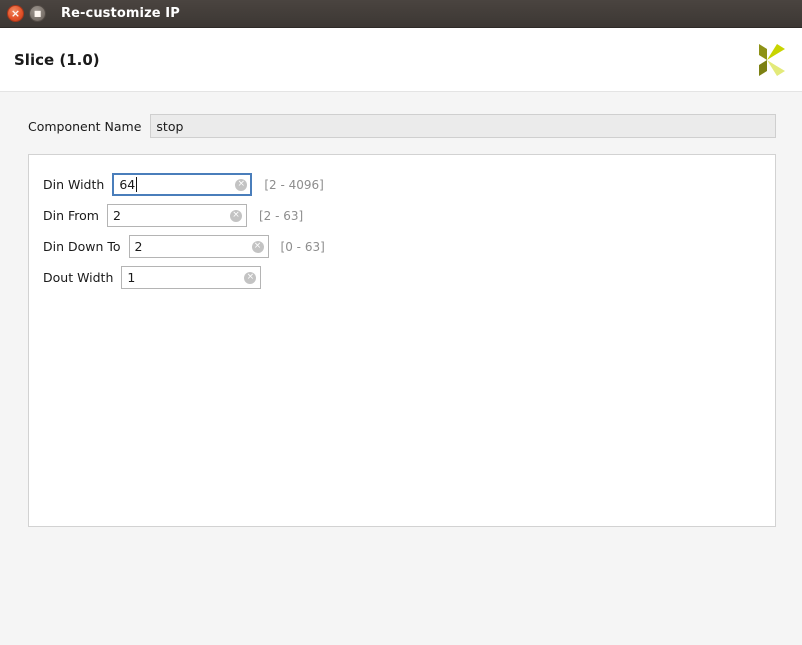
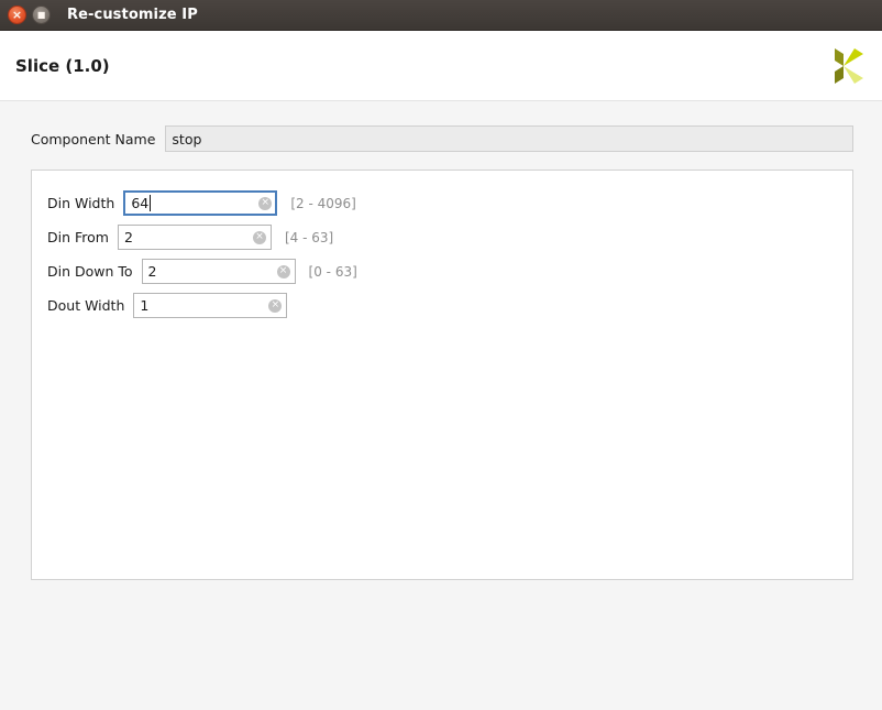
  ×
  ■
  Re-customize IP
  Slice (1.0)
  Component Name
  stop
  Din Width
  64
  ×
  [2 - 4096]
  Din From
  2
  ×
- [2 - 63]
+ [4 - 63]
  Din Down To
  2
  ×
  [0 - 63]
  Dout Width
  1
  ×
